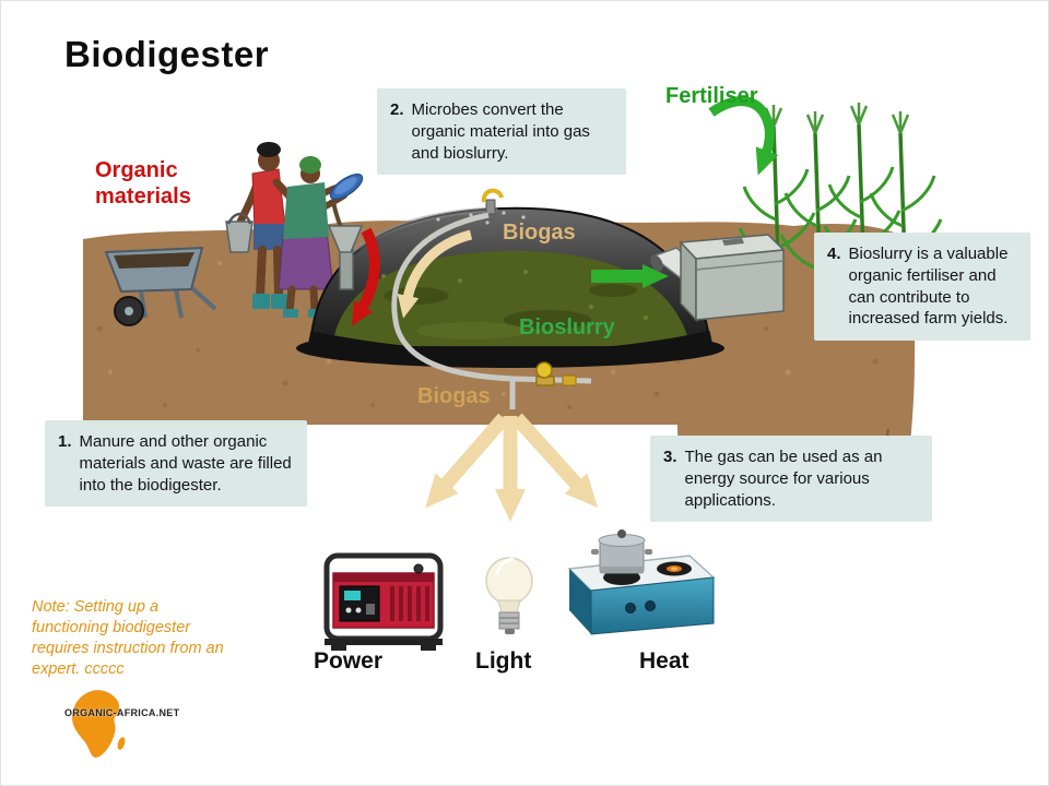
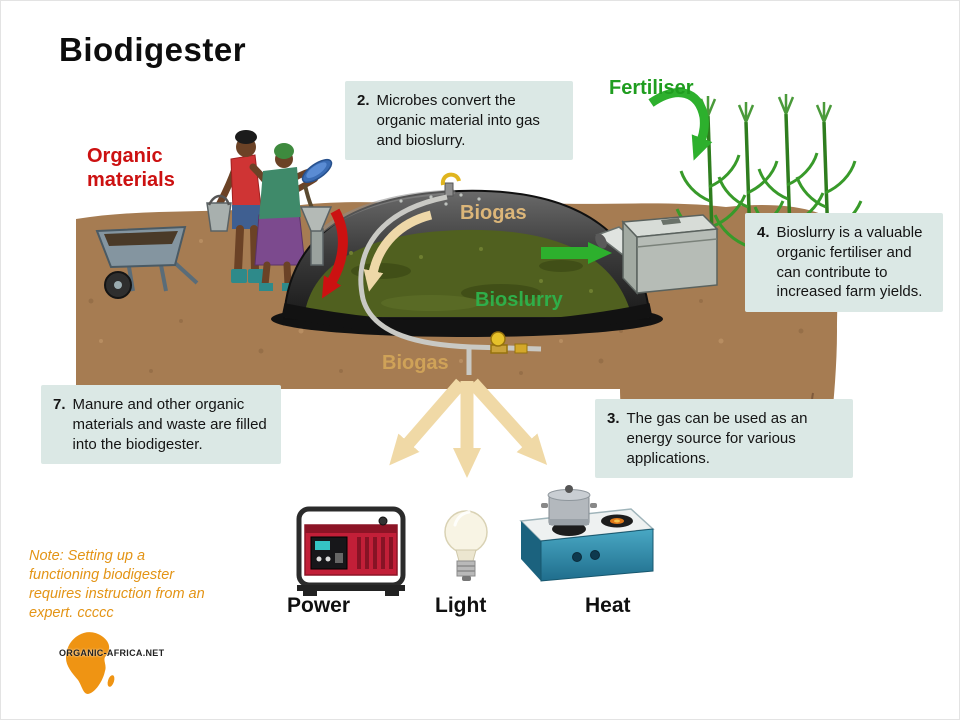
  Biodigester
  Organic materials
  Fertiliser
  Biogas
  Bioslurry
  Biogas
  2.
  Microbes convert the organic material into gas and bioslurry.
  4.
  Bioslurry is a valuable organic fertiliser and can contribute to increased farm yields.
- 1.
+ 7.
  Manure and other organic materials and waste are filled into the biodigester.
  3.
  The gas can be used as an energy source for various applications.
  Power
  Light
  Heat
  Note: Setting up a functioning biodigester requires instruction from an expert. ccccc
  ORGANIC-AFRICA.NET
